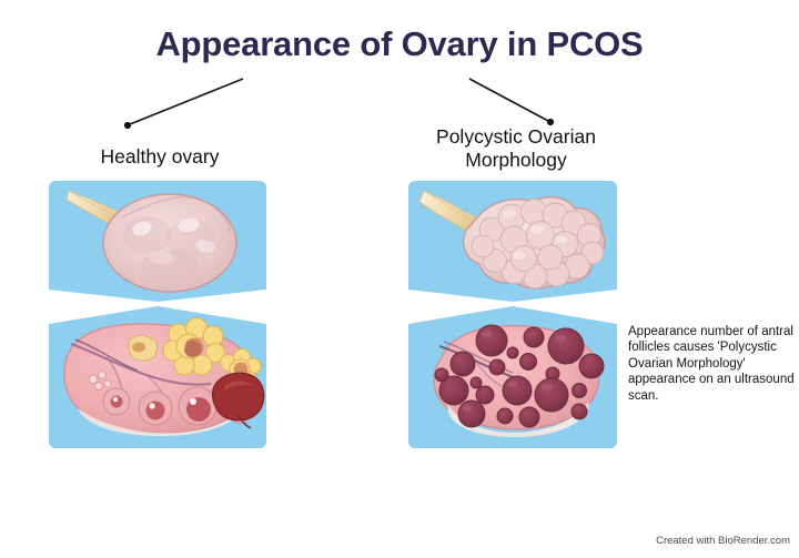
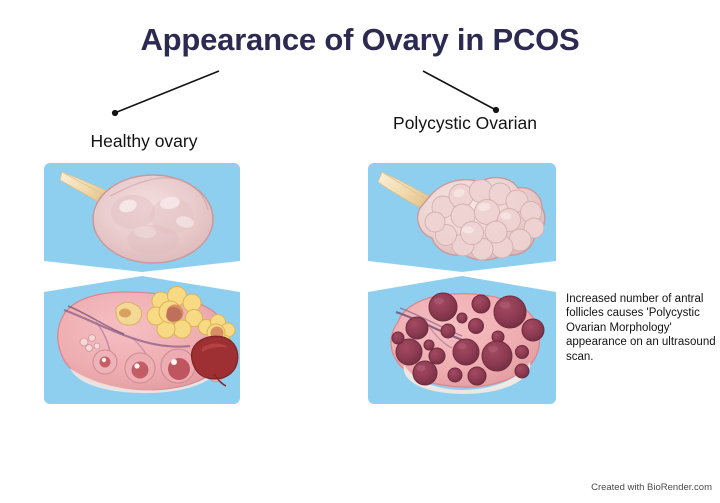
  Appearance of Ovary in PCOS
  Healthy ovary
  Polycystic Ovarian
- Morphology
- Appearance number of antral follicles causes 'Polycystic Ovarian Morphology' appearance on an ultrasound scan.
+ Increased number of antral follicles causes 'Polycystic Ovarian Morphology' appearance on an ultrasound scan.
  Created with BioRender.com
